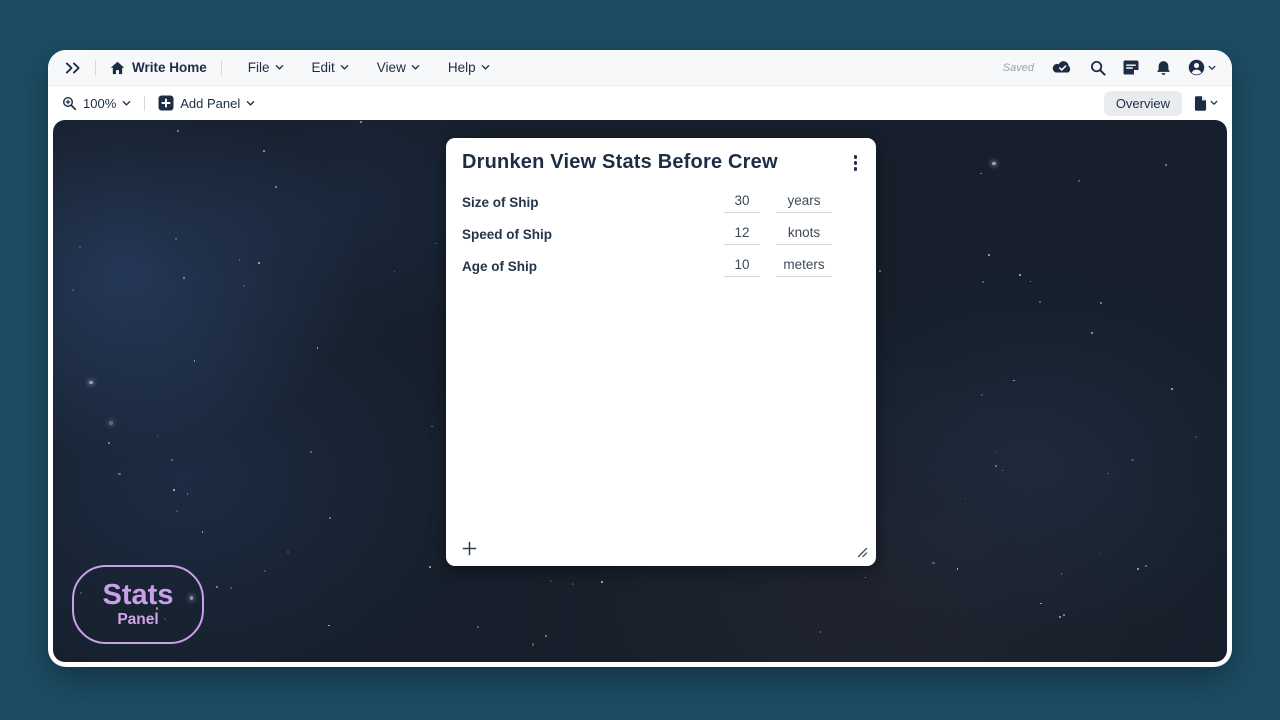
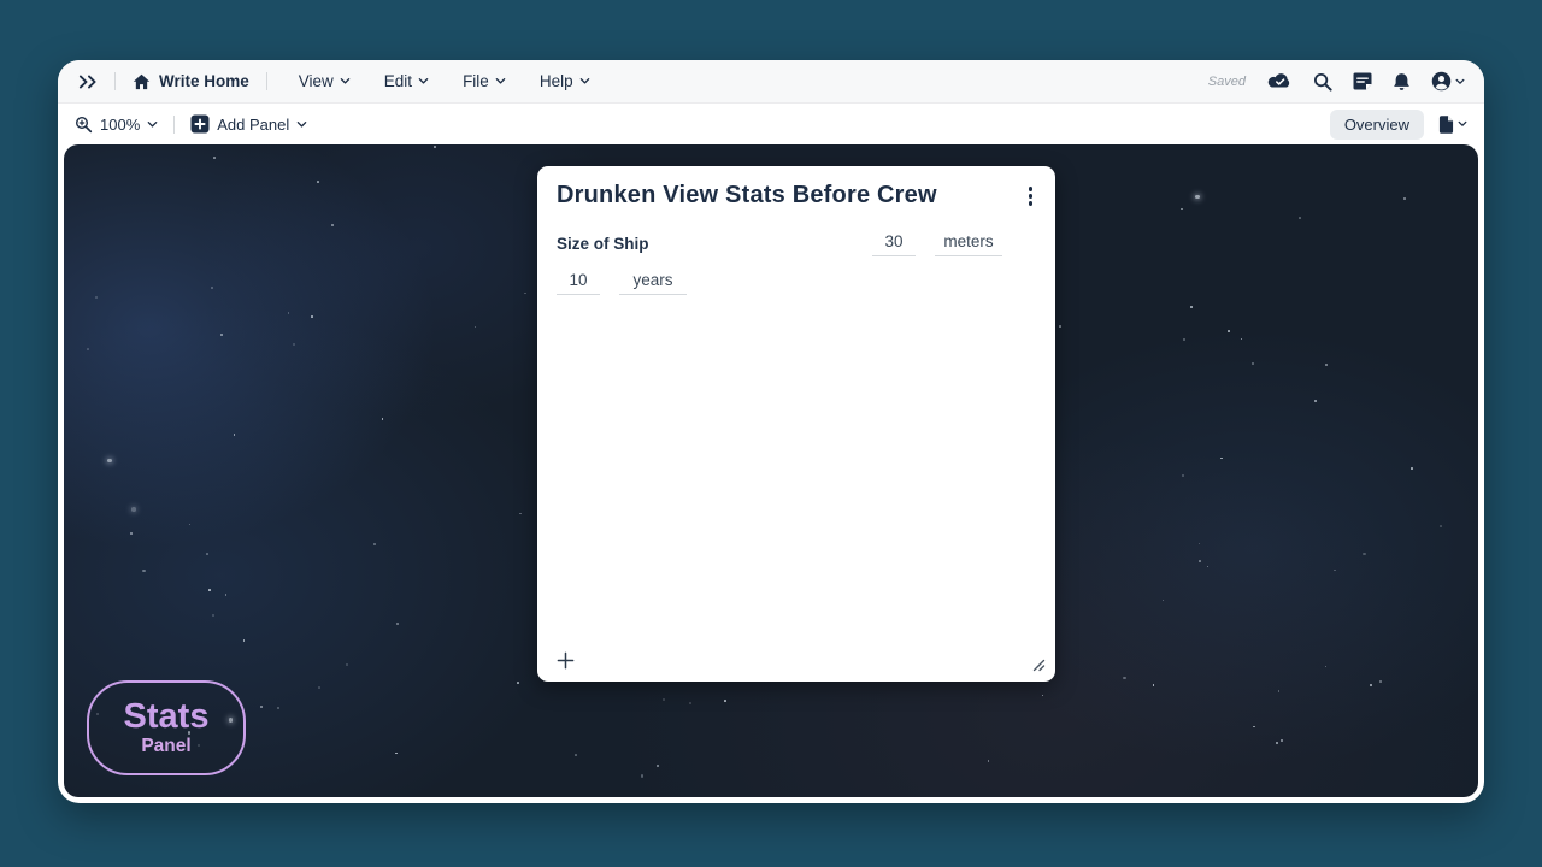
  Write Home
- File
+ View
  Edit
- View
+ File
  Help
  Saved
  100%
  Add Panel
  Overview
  Drunken View Stats Before Crew
  Size of Ship
  30
- years
+ meters
- Speed of Ship
- 12
- knots
- Age of Ship
  10
- meters
+ years
  Stats
  Panel
